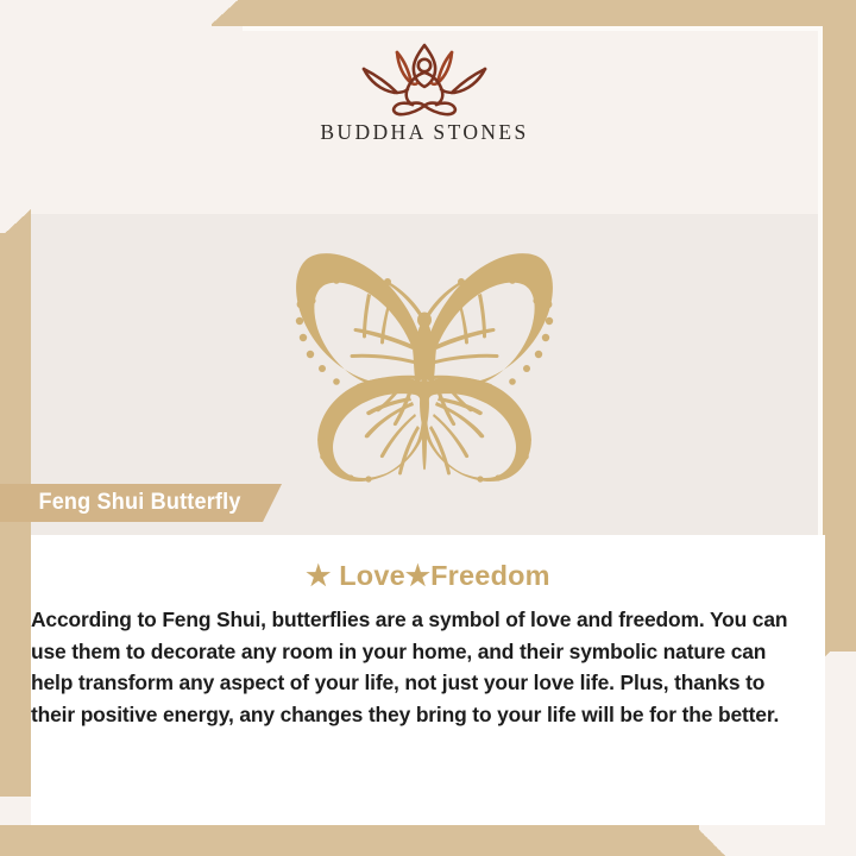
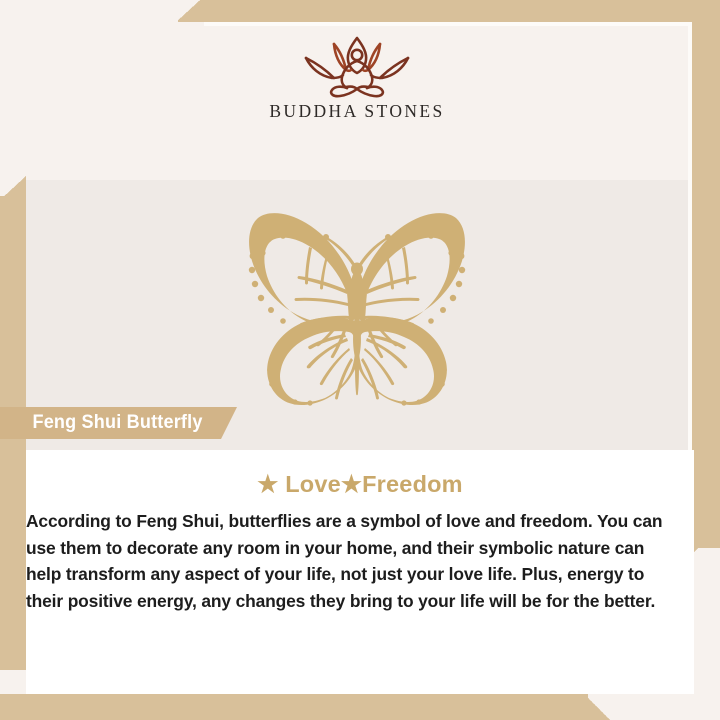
  BUDDHA STONES
  Feng Shui Butterfly
  ★ Love★Freedom
- According to Feng Shui, butterflies are a symbol of love and freedom. You can use them to decorate any room in your home, and their symbolic nature can help transform any aspect of your life, not just your love life. Plus, thanks to their positive energy, any changes they bring to your life will be for the better.
+ According to Feng Shui, butterflies are a symbol of love and freedom. You can use them to decorate any room in your home, and their symbolic nature can help transform any aspect of your life, not just your love life. Plus, energy to their positive energy, any changes they bring to your life will be for the better.
